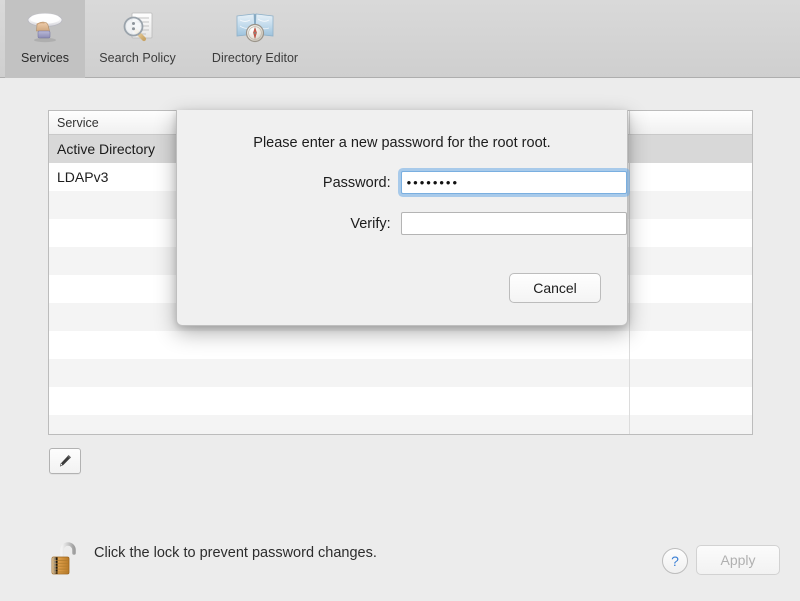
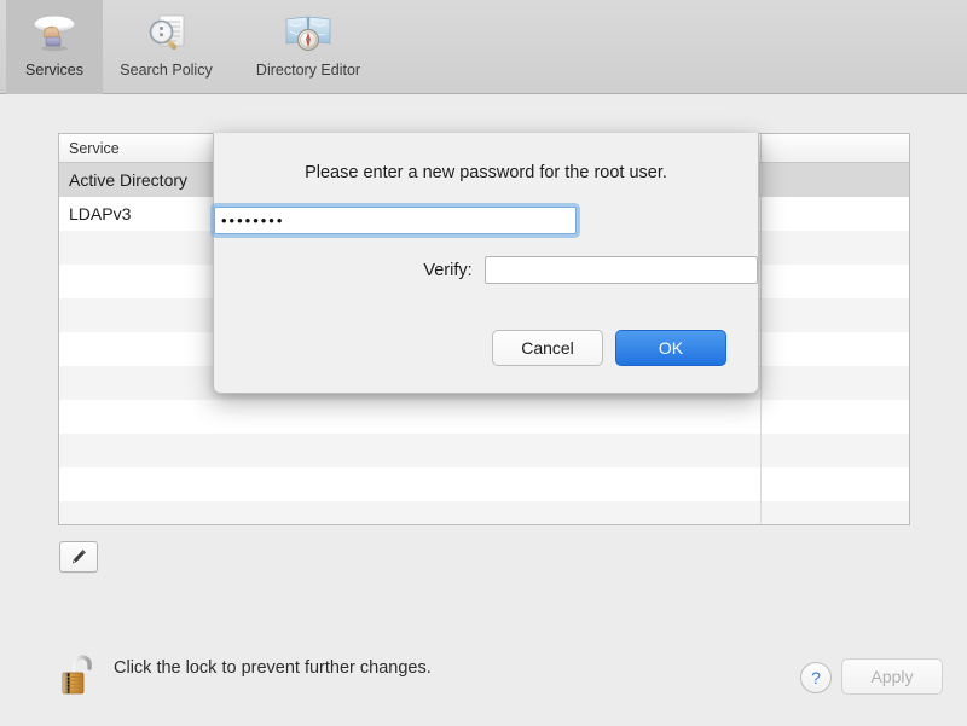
  Services
  Search Policy
  Directory Editor
  Service
  Active Directory
  LDAPv3
- Click the lock to prevent password changes.
+ Click the lock to prevent further changes.
  ?
  Apply
- Please enter a new password for the root root.
+ Please enter a new password for the root user.
- Password:
  ••••••••
  Verify:
  Cancel
+ OK
